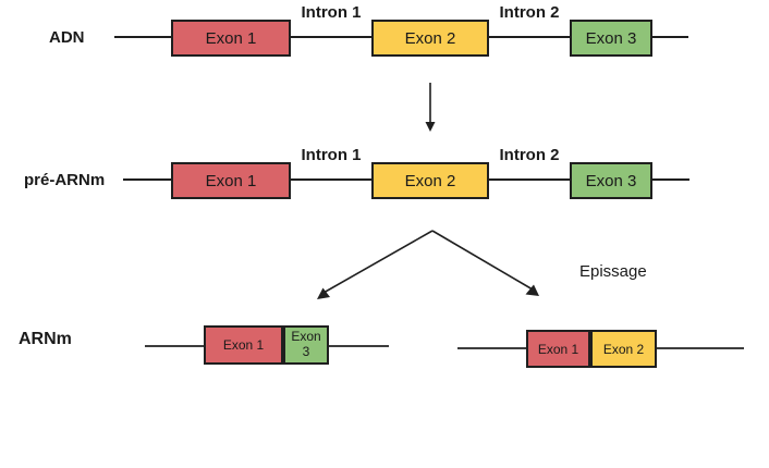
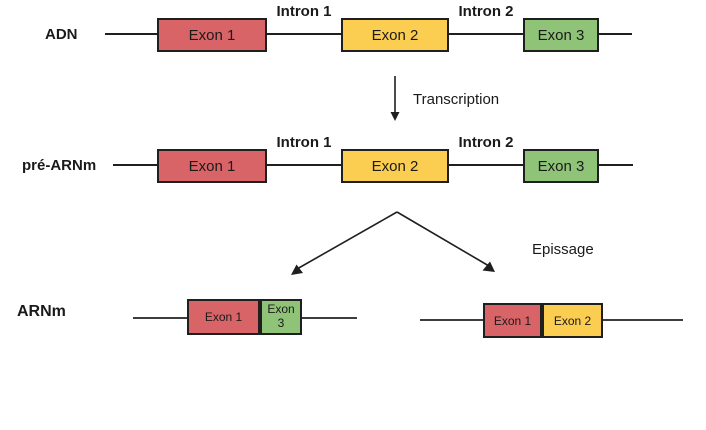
  ADN
  Intron 1
  Intron 2
  Exon 1
  Exon 2
  Exon 3
+ Transcription
  pré-ARNm
  Intron 1
  Intron 2
  Exon 1
  Exon 2
  Exon 3
  Epissage
  ARNm
  Exon 1
  Exon 3
  Exon 1
  Exon 2
